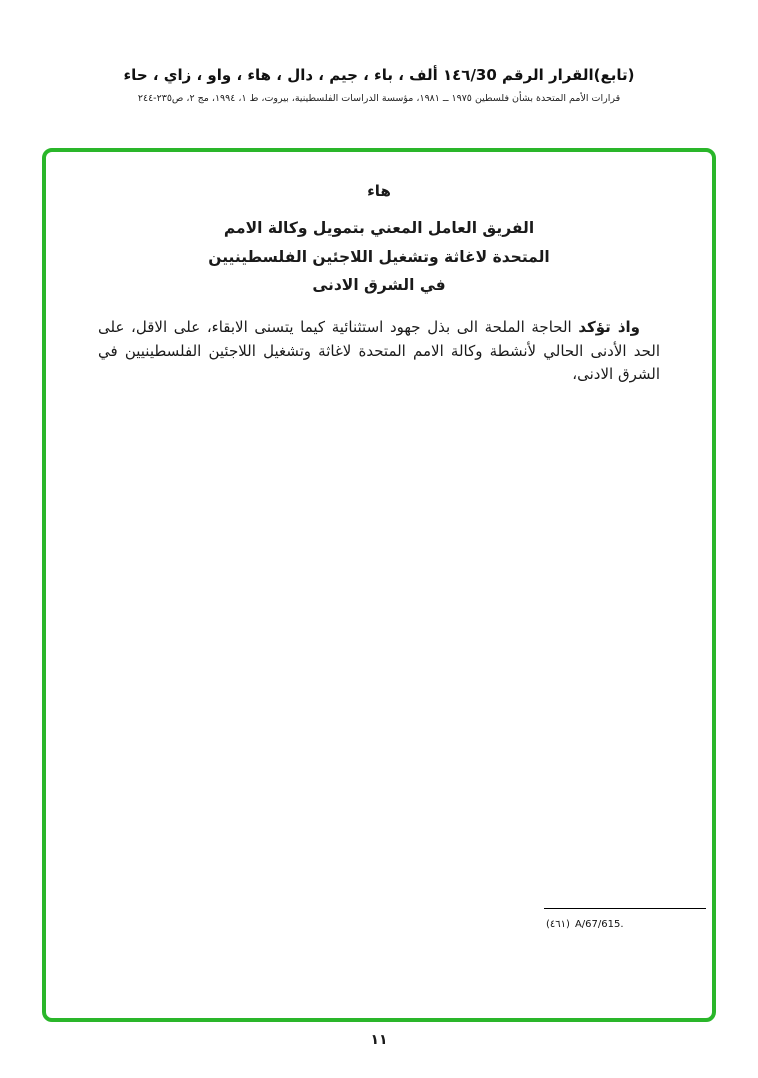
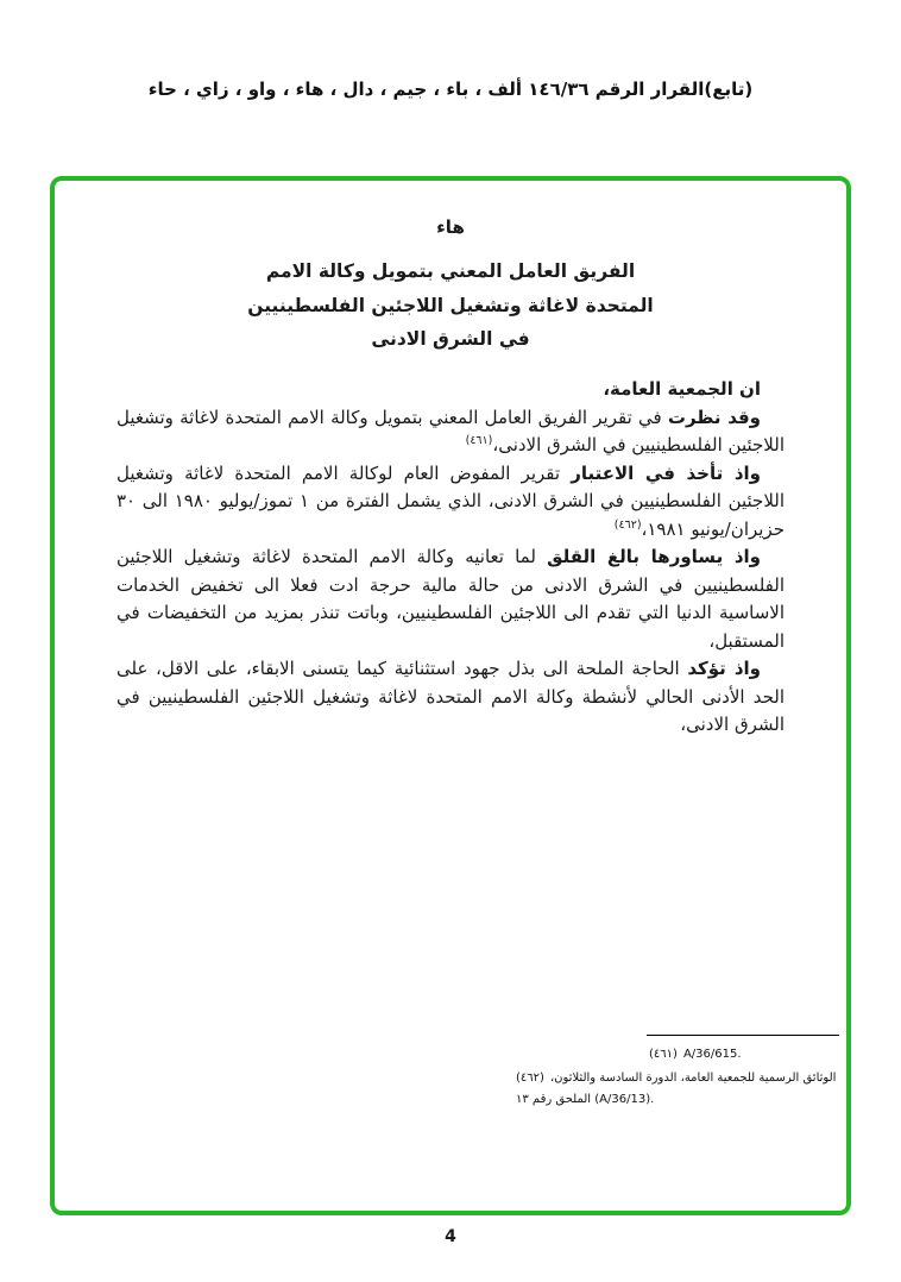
- (تابع)القرار الرقم ١٤٦/30 ألف ، باء ، جيم ، دال ، هاء ، واو ، زاي ، حاء
+ (تابع)القرار الرقم ١٤٦/٣٦ ألف ، باء ، جيم ، دال ، هاء ، واو ، زاي ، حاء
- قرارات الأمم المتحدة بشأن فلسطين ١٩٧٥ ــ ١٩٨١، مؤسسة الدراسات الفلسطينية، بيروت، ط ١، ١٩٩٤، مج ٢، ص٢٣٥-٢٤٤
  هاء
  الفريق العامل المعني بتمويل وكالة الامم
  المتحدة لاغاثة وتشغيل اللاجئين الفلسطينيين
  في الشرق الادنى
+ ان الجمعية العامة،
+ وقد نظرت في تقرير الفريق العامل المعني بتمويل وكالة الامم المتحدة لاغاثة وتشغيل اللاجئين الفلسطينيين في الشرق الادنى،(٤٦١)
+ واذ تأخذ في الاعتبار تقرير المفوض العام لوكالة الامم المتحدة لاغاثة وتشغيل اللاجئين الفلسطينيين في الشرق الادنى، الذي يشمل الفترة من ١ تموز/يوليو ١٩٨٠ الى ٣٠ حزيران/يونيو ١٩٨١،(٤٦٢)
+ واذ يساورها بالغ القلق لما تعانيه وكالة الامم المتحدة لاغاثة وتشغيل اللاجئين الفلسطينيين في الشرق الادنى من حالة مالية حرجة ادت فعلا الى تخفيض الخدمات الاساسية الدنيا التي تقدم الى اللاجئين الفلسطينيين، وباتت تنذر بمزيد من التخفيضات في المستقبل،
  واذ تؤكد الحاجة الملحة الى بذل جهود استثنائية كيما يتسنى الابقاء، على الاقل، على الحد الأدنى الحالي لأنشطة وكالة الامم المتحدة لاغاثة وتشغيل اللاجئين الفلسطينيين في الشرق الادنى،
- (٤٦١) A/67/615.
+ (٤٦١) A/36/615.
+ (٤٦٢) الوثائق الرسمية للجمعية العامة، الدورة السادسة والثلاثون، الملحق رقم ١٣ (A/36/13).
- ١١
+ 4
